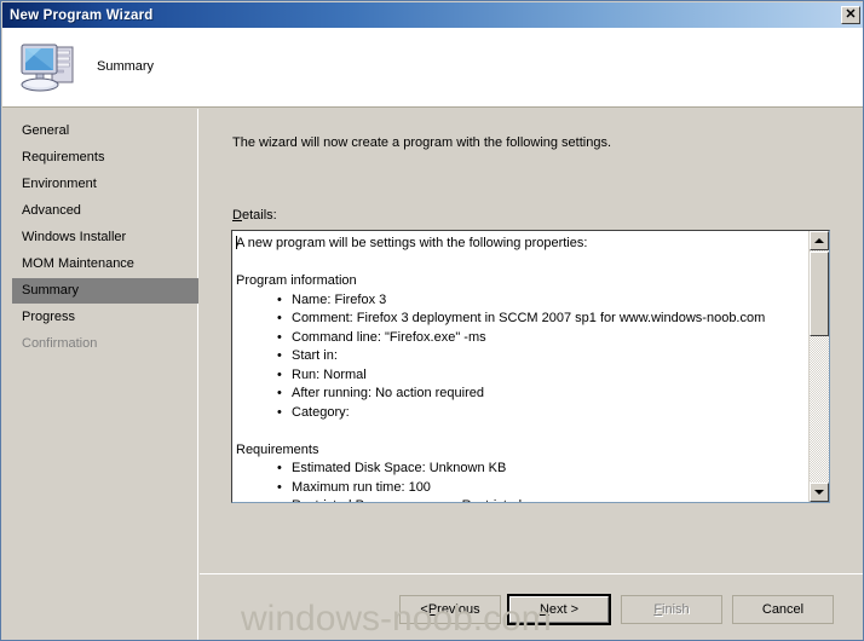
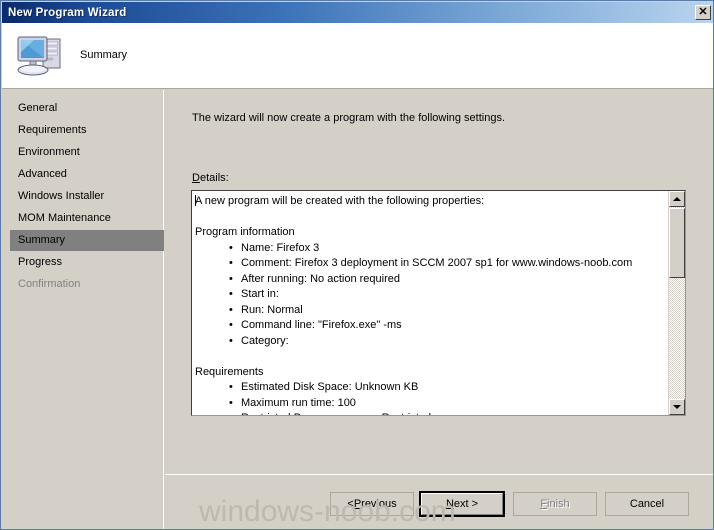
  New Program Wizard
  ✕
  Summary
  General
  Requirements
  Environment
  Advanced
  Windows Installer
  MOM Maintenance
  Summary
  Progress
  Confirmation
  The wizard will now create a program with the following settings.
  Details:
- A new program will be settings with the following properties:
+ A new program will be created with the following properties:
  Program information
  Name: Firefox 3
  Comment: Firefox 3 deployment in SCCM 2007 sp1 for www.windows-noob.com
- Command line: "Firefox.exe" -ms
+ After running: No action required
  Start in:
  Run: Normal
- After running: No action required
+ Command line: "Firefox.exe" -ms
  Category:
  Requirements
  Estimated Disk Space: Unknown KB
  Maximum run time: 100
  <
  P
  revious
  N
  ext >
  F
  inish
  Cancel
  windows-noob.com
